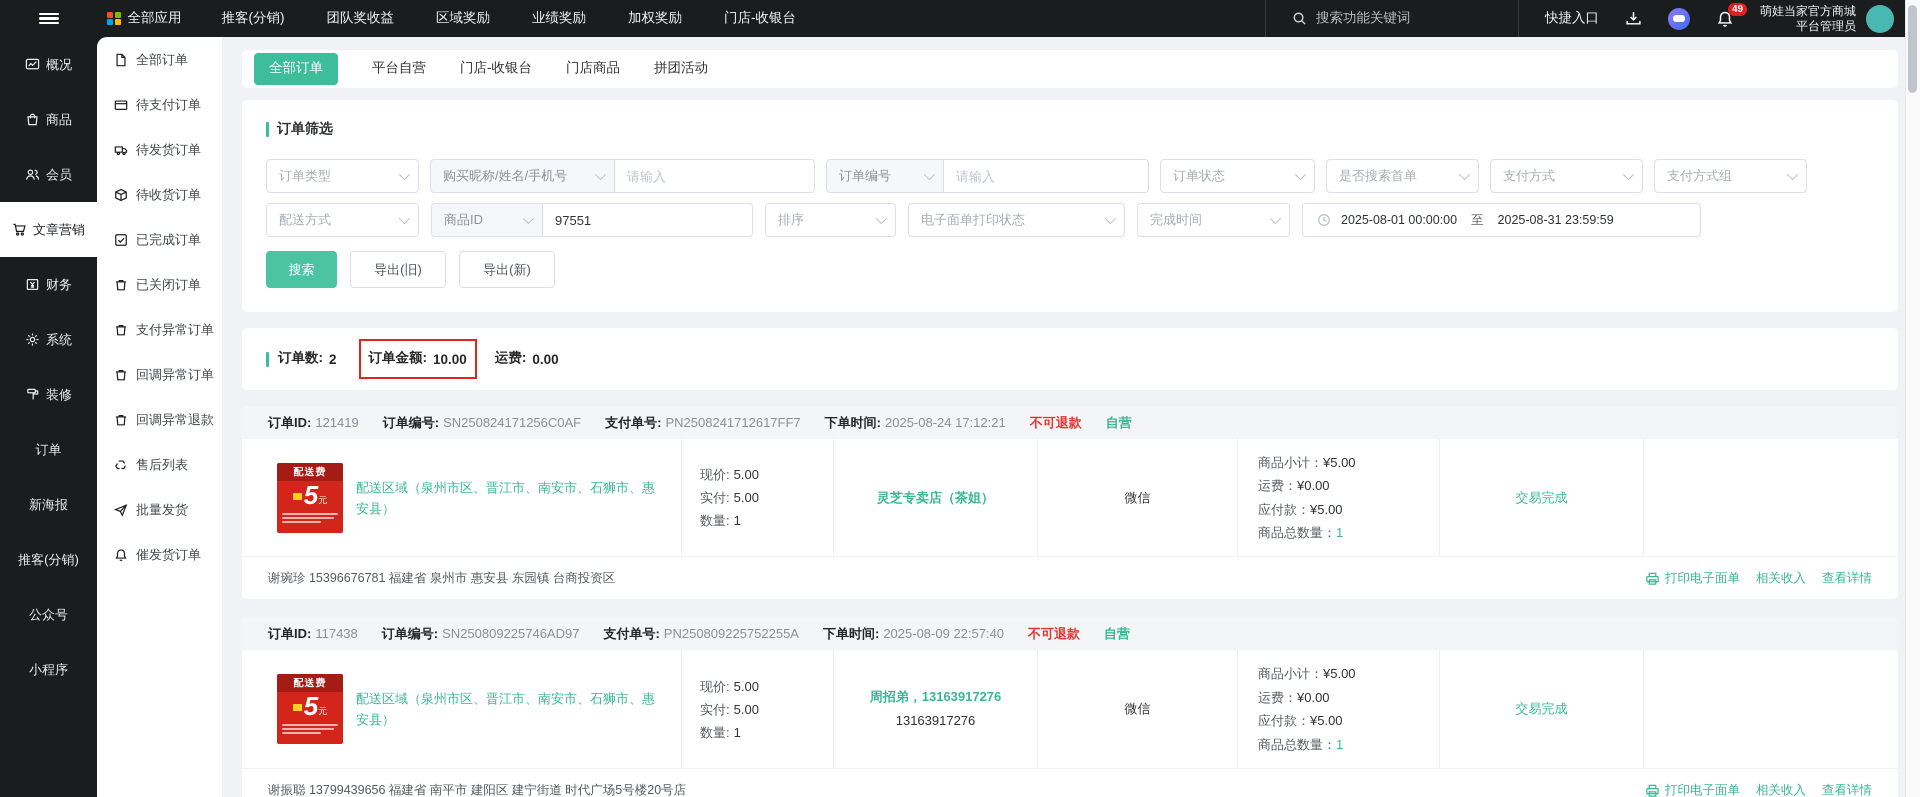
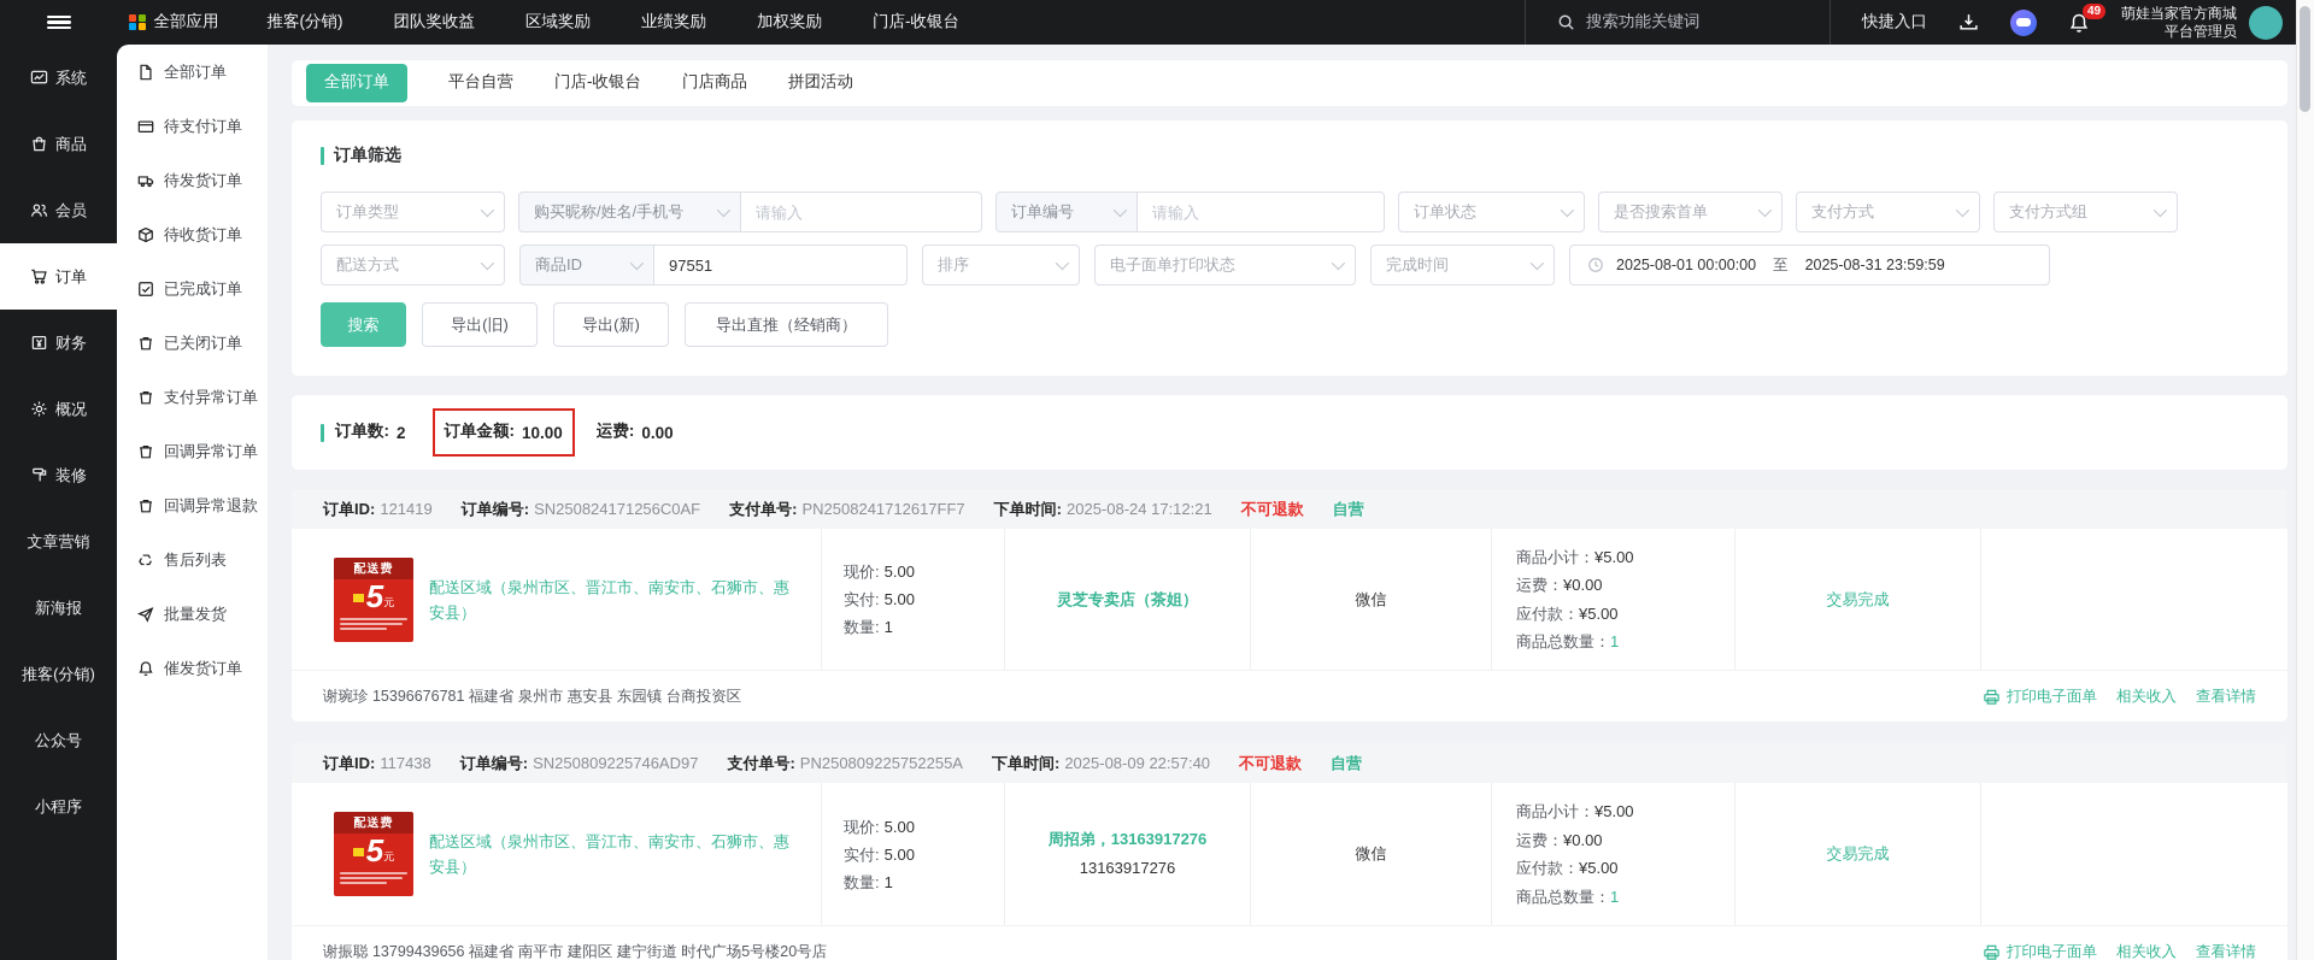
  全部应用
  推客(分销)
  团队奖收益
  区域奖励
  业绩奖励
  加权奖励
  门店-收银台
  搜索功能关键词
  快捷入口
  49
  萌娃当家官方商城
  平台管理员
- 概况
+ 系统
  商品
  会员
- 文章营销
+ 订单
  财务
- 系统
+ 概况
  装修
- 订单
+ 文章营销
  新海报
  推客(分销)
  公众号
  小程序
  全部订单
  待支付订单
  待发货订单
  待收货订单
  已完成订单
  已关闭订单
  支付异常订单
  回调异常订单
  回调异常退款
  售后列表
  批量发货
  催发货订单
  全部订单
  平台自营
  门店-收银台
  门店商品
  拼团活动
  订单筛选
  订单类型
  购买昵称/姓名/手机号
  请输入
  订单编号
  请输入
  订单状态
  是否搜索首单
  支付方式
  支付方式组
  配送方式
  商品ID
  97551
  排序
  电子面单打印状态
  完成时间
  2025-08-01 00:00:00
  至
  2025-08-31 23:59:59
  搜索
  导出(旧)
  导出(新)
+ 导出直推（经销商）
  订单数:
  2
  订单金额:
  10.00
  运费:
  0.00
  订单ID: 121419
  订单编号: SN250824171256C0AF
  支付单号: PN2508241712617FF7
  下单时间: 2025-08-24 17:12:21
  不可退款
  自营
  配送费
  5
  元
  配送区域（泉州市区、晋江市、南安市、石狮市、惠安县）
  现价: 5.00
  实付: 5.00
  数量: 1
  灵芝专卖店（茶姐）
  微信
  商品小计：¥5.00
  运费：¥0.00
  应付款：¥5.00
  商品总数量：1
  交易完成
  谢琬珍 15396676781 福建省 泉州市 惠安县 东园镇 台商投资区
  打印电子面单
  相关收入
  查看详情
  订单ID: 117438
  订单编号: SN250809225746AD97
  支付单号: PN250809225752255A
  下单时间: 2025-08-09 22:57:40
  不可退款
  自营
  配送费
  5
  元
  配送区域（泉州市区、晋江市、南安市、石狮市、惠安县）
  现价: 5.00
  实付: 5.00
  数量: 1
  周招弟，13163917276
  13163917276
  微信
  商品小计：¥5.00
  运费：¥0.00
  应付款：¥5.00
  商品总数量：1
  交易完成
  谢振聪 13799439656 福建省 南平市 建阳区 建宁街道 时代广场5号楼20号店
  打印电子面单
  相关收入
  查看详情
